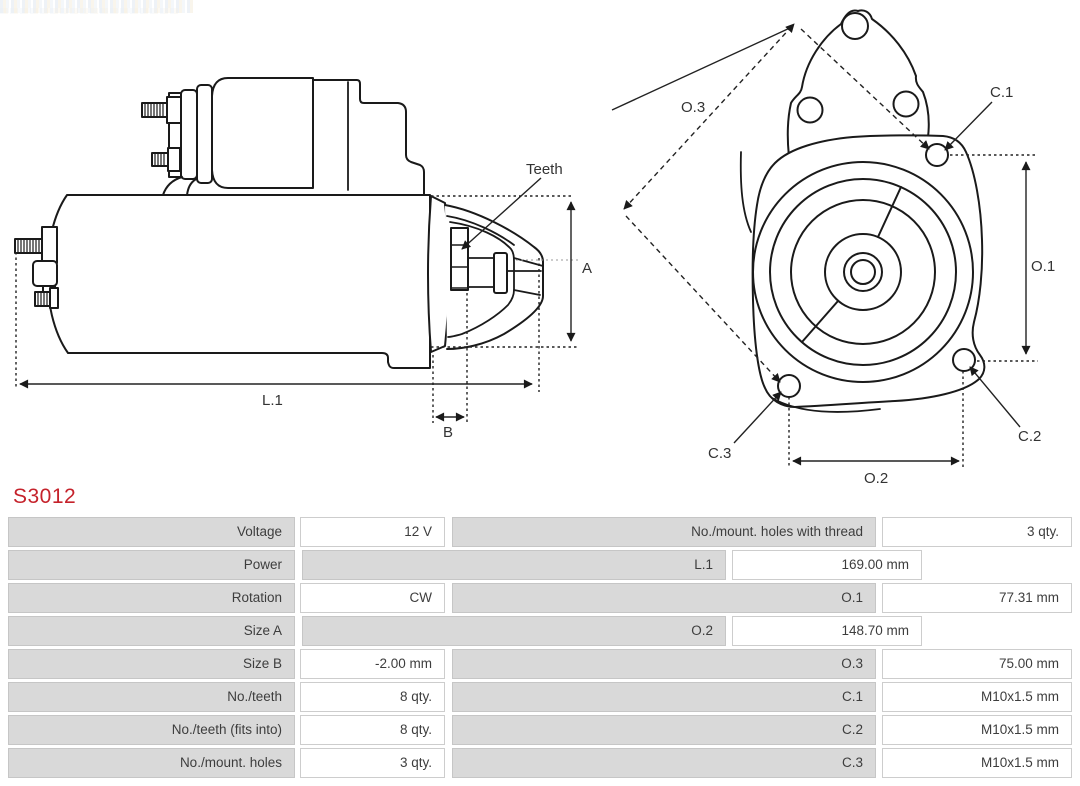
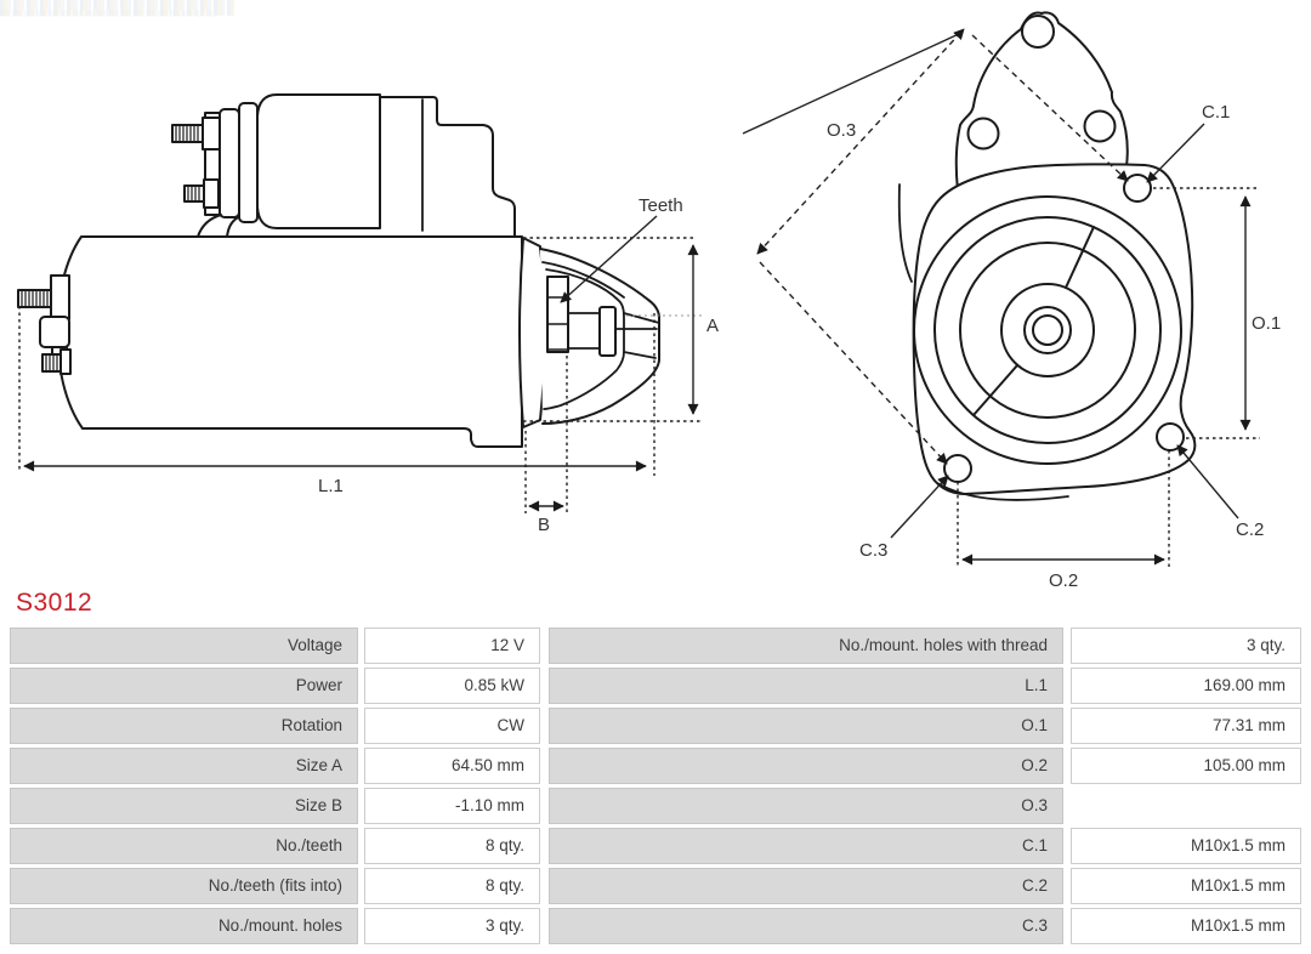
  Teeth
  A
  L.1
  B
  O.3
  C.1
  O.1
  C.2
  C.3
  O.2
  S3012
  Voltage
  12 V
  No./mount. holes with thread
  3 qty.
  Power
+ 0.85 kW
  L.1
  169.00 mm
  Rotation
  CW
  O.1
  77.31 mm
  Size A
+ 64.50 mm
  O.2
- 148.70 mm
+ 105.00 mm
  Size B
- -2.00 mm
+ -1.10 mm
  O.3
- 75.00 mm
  No./teeth
  8 qty.
  C.1
  M10x1.5 mm
  No./teeth (fits into)
  8 qty.
  C.2
  M10x1.5 mm
  No./mount. holes
  3 qty.
  C.3
  M10x1.5 mm
